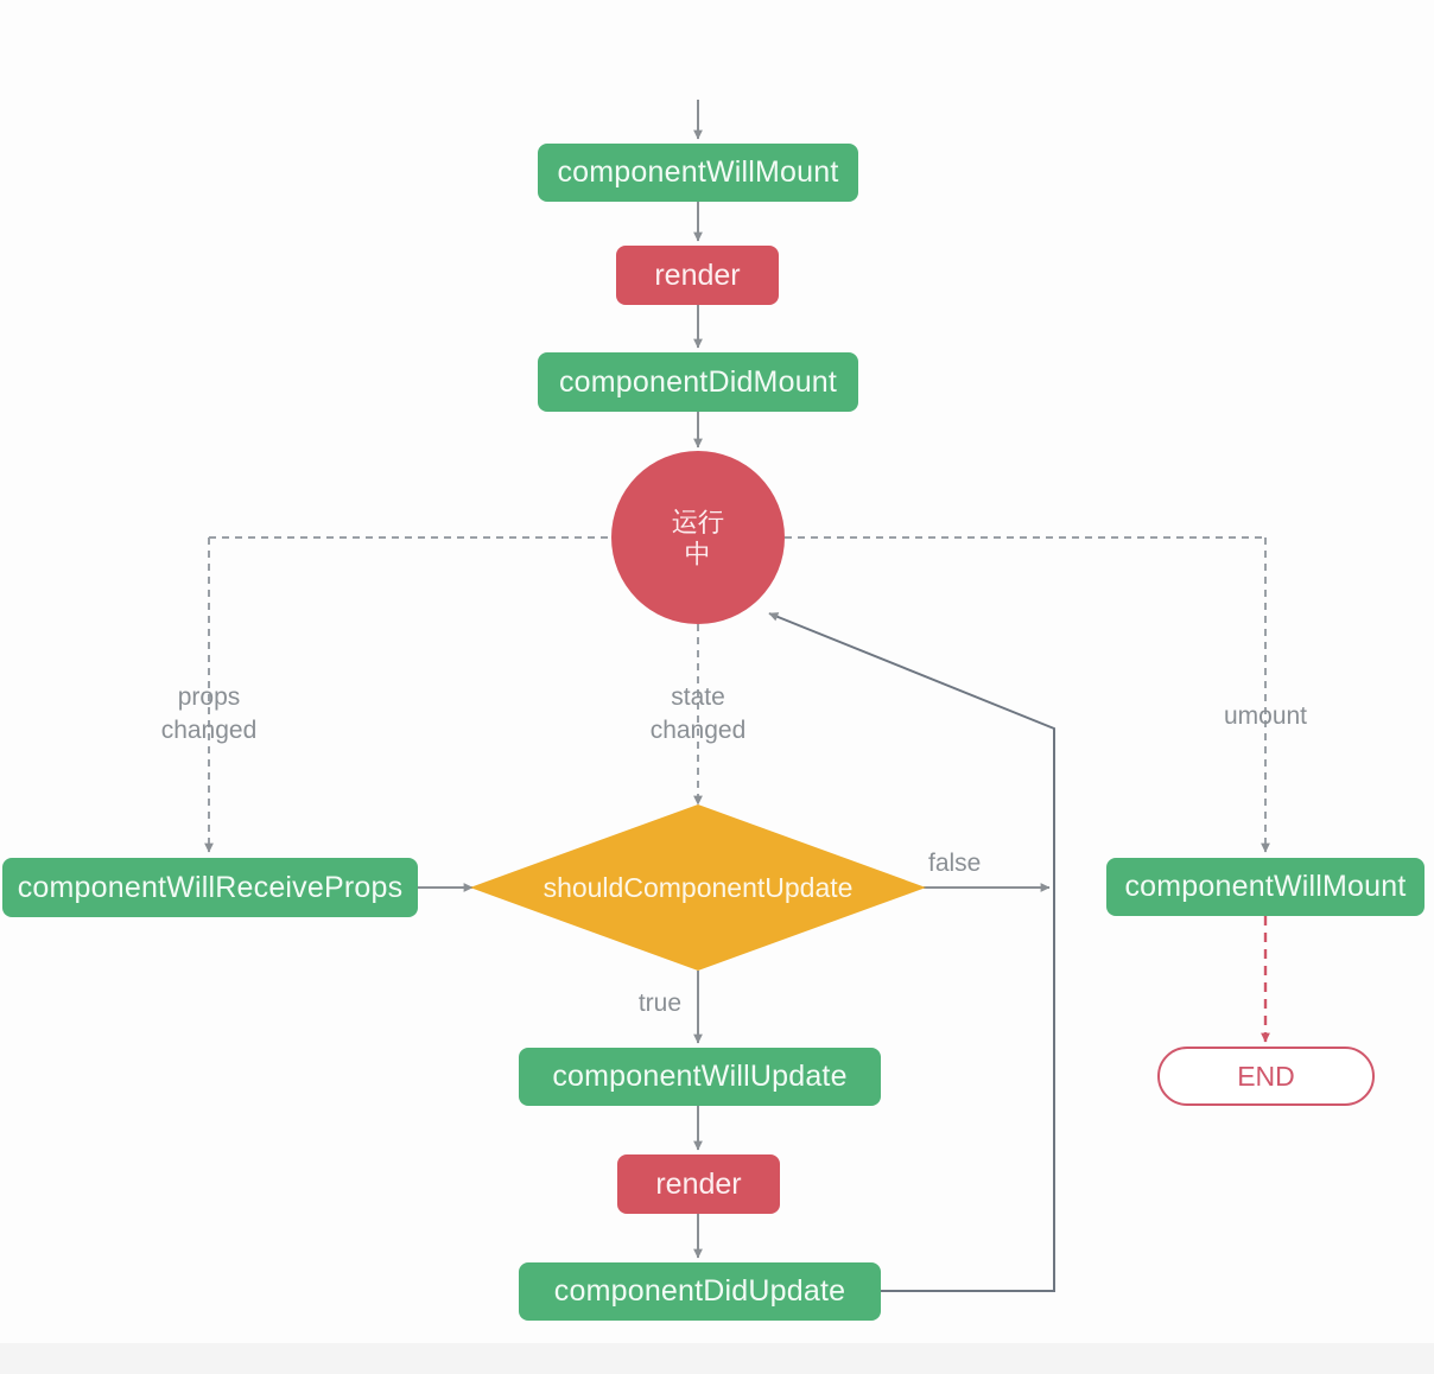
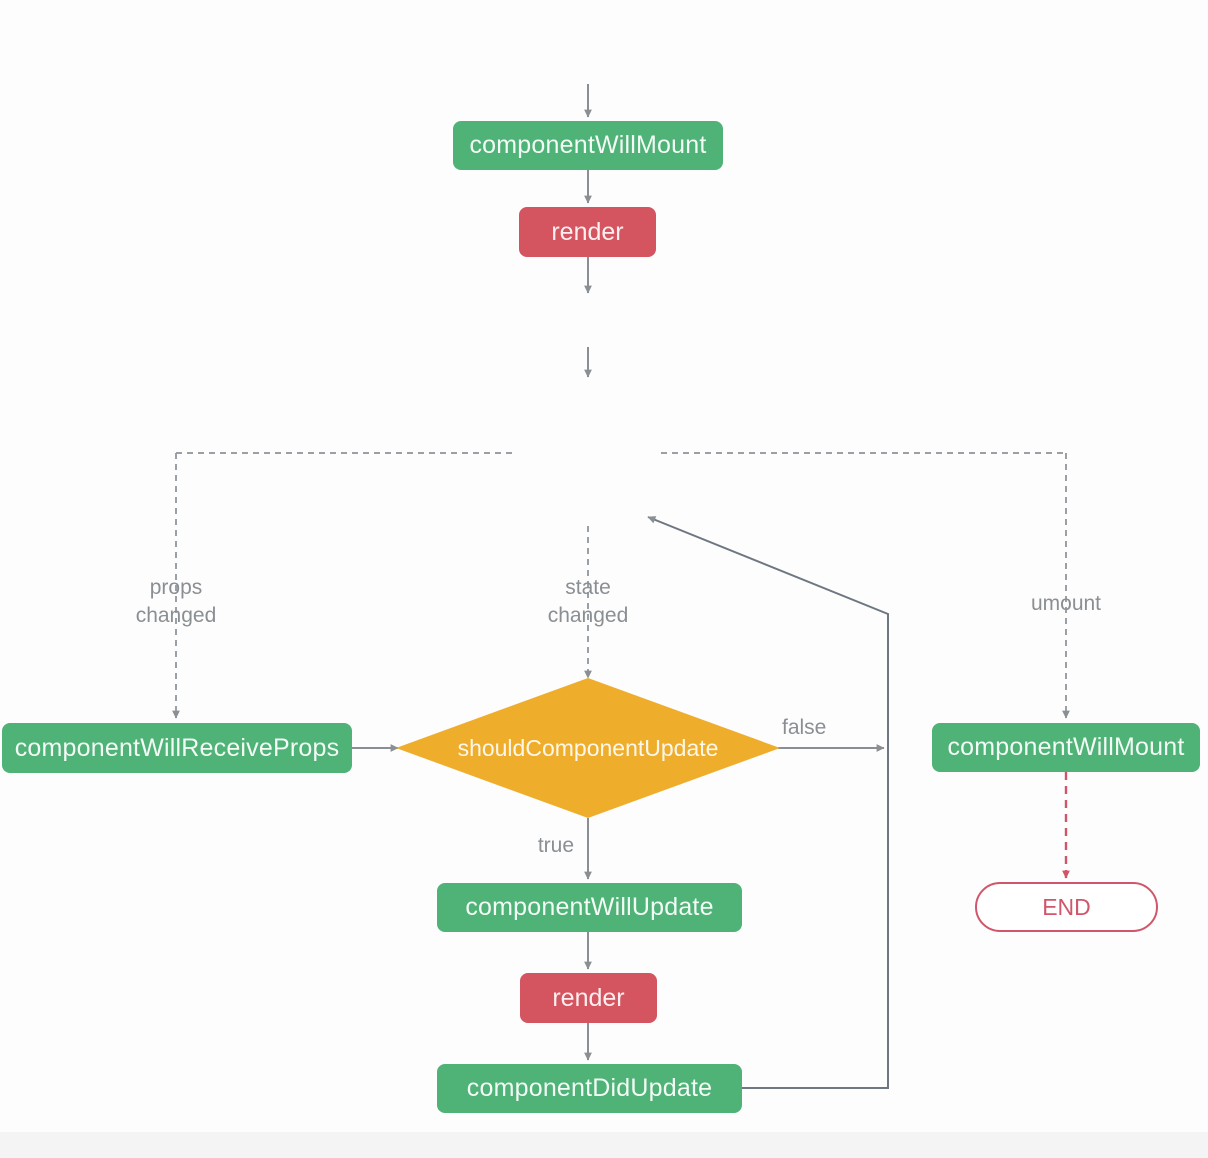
  componentWillMount
  render
- componentDidMount
- 运行
- 中
  componentWillReceiveProps
  shouldComponentUpdate
  componentWillMount
  componentWillUpdate
  render
  componentDidUpdate
  END
  props
  changed
  state
  changed
  umount
  true
  false
